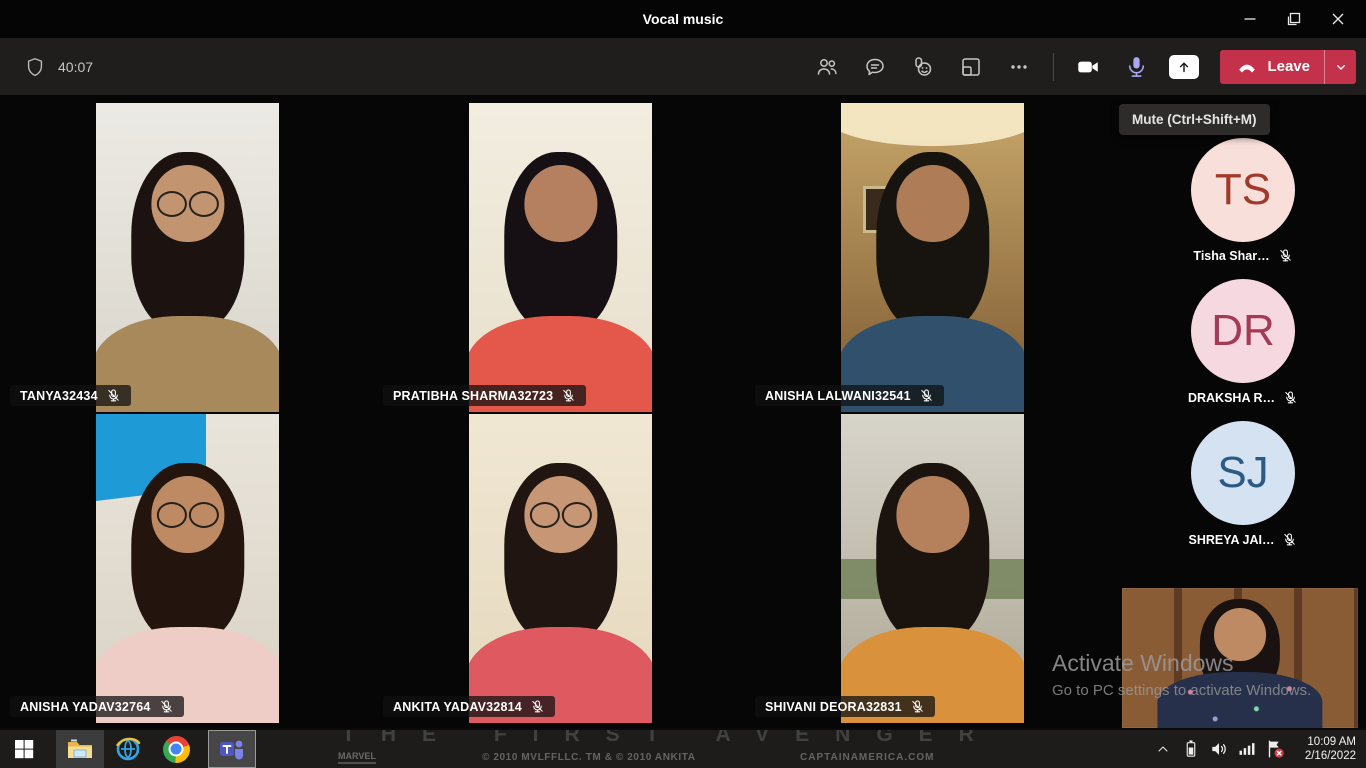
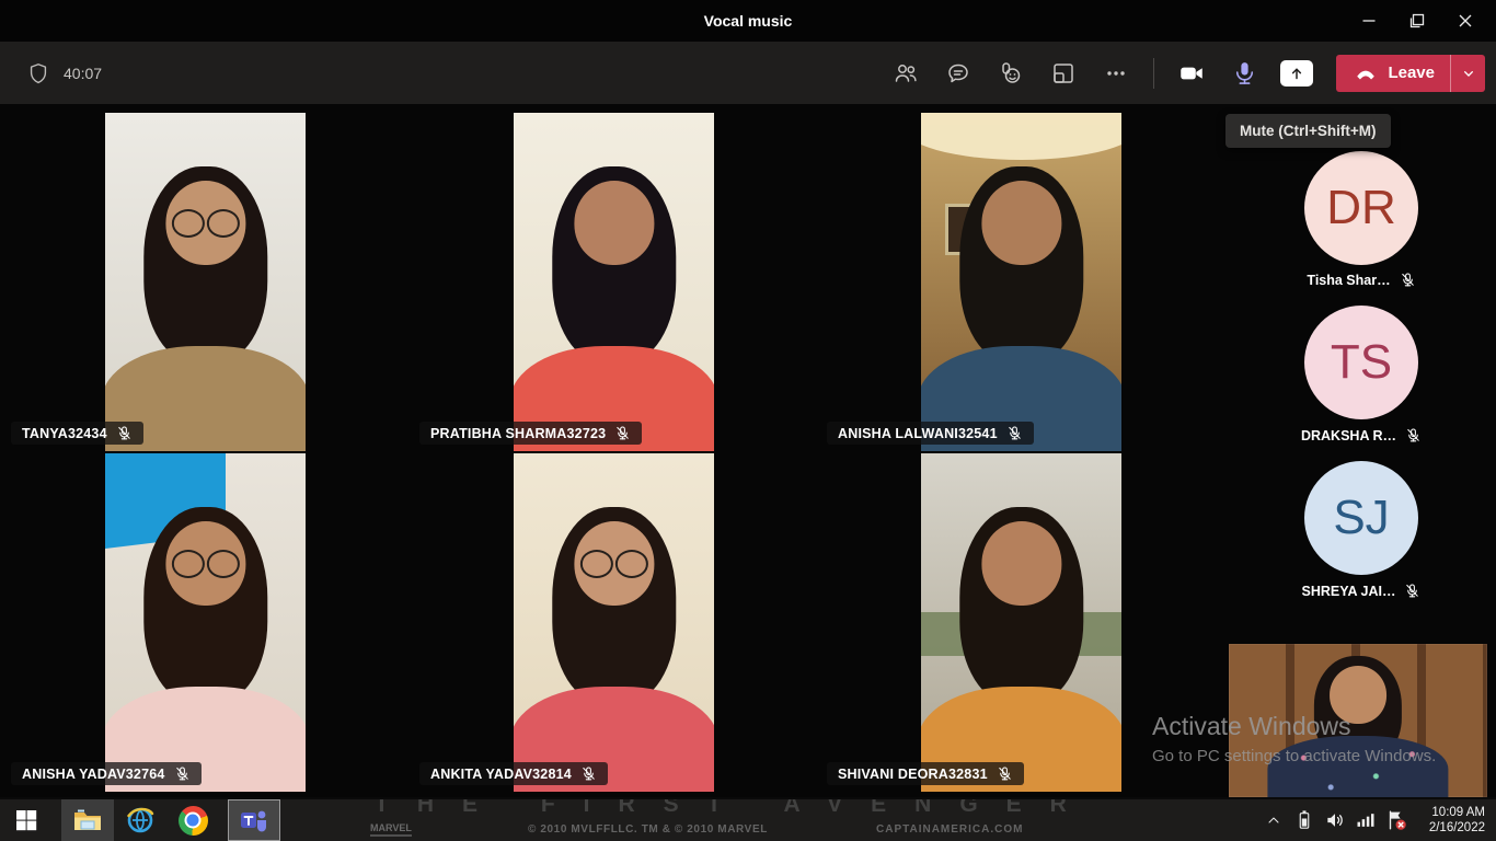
  Vocal music
  40:07
  Leave
  Mute (Ctrl+Shift+M)
  TANYA32434
  PRATIBHA SHARMA32723
  ANISHA LALWANI32541
  ANISHA YADAV32764
  ANKITA YADAV32814
  SHIVANI DEORA32831
- TS
+ DR
  Tisha Shar…
- DR
+ TS
  DRAKSHA R…
  SJ
  SHREYA JAI…
  Activate Windows
  Go to PC settings to activate Windows.
  THE FIRST AVENGER
  MARVEL
- © 2010 MVLFFLLC. TM & © 2010 ANKITA
+ © 2010 MVLFFLLC. TM & © 2010 MARVEL
  CAPTAINAMERICA.COM
  10:09 AM
  2/16/2022
